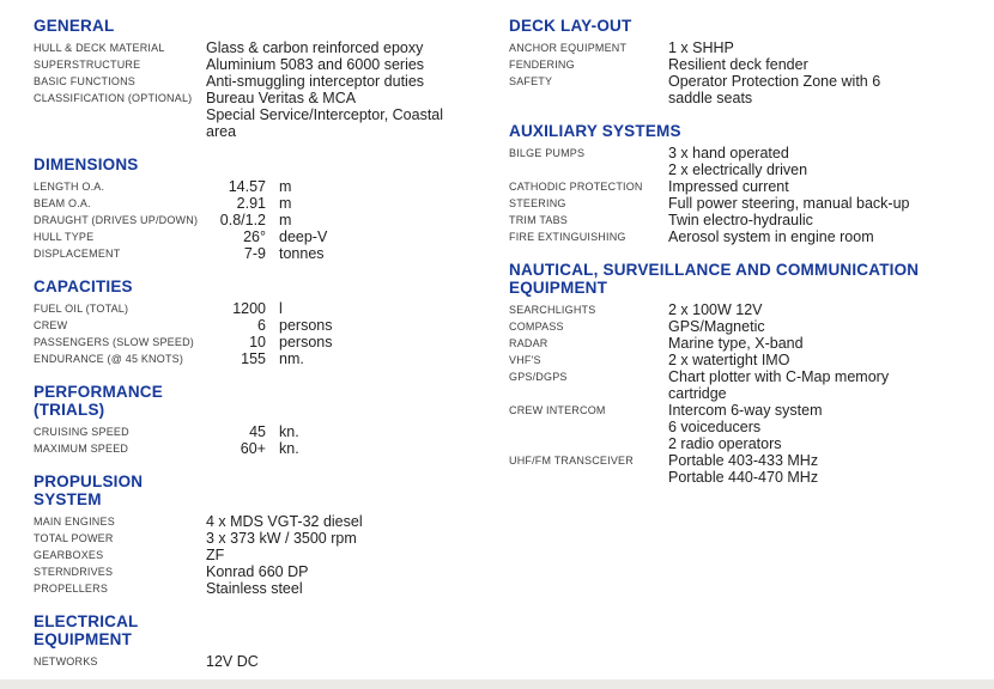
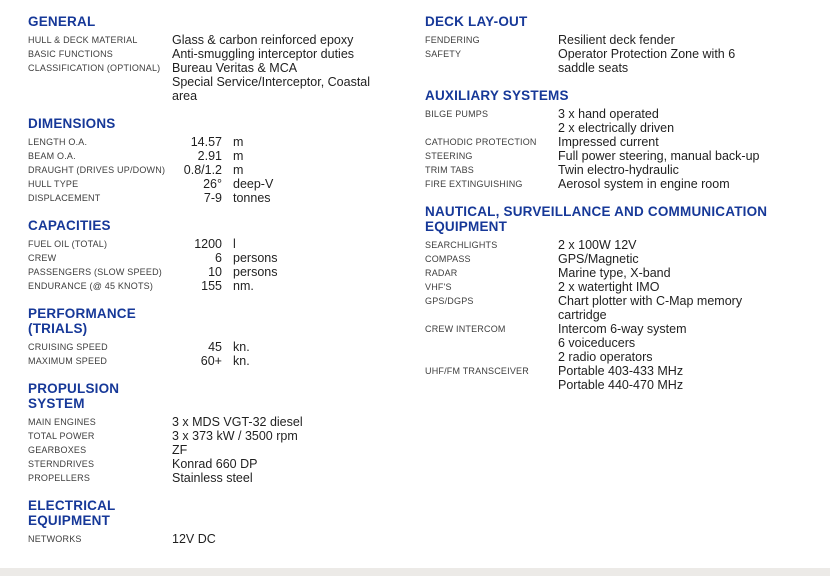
  GENERAL
  HULL & DECK MATERIAL
  Glass & carbon reinforced epoxy
- SUPERSTRUCTURE
- Aluminium 5083 and 6000 series
  BASIC FUNCTIONS
  Anti-smuggling interceptor duties
  CLASSIFICATION (OPTIONAL)
  Bureau Veritas & MCA
  Special Service/Interceptor, Coastal
  area
  DIMENSIONS
  LENGTH O.A.
  14.57
  m
  BEAM O.A.
  2.91
  m
  DRAUGHT (DRIVES UP/DOWN)
  0.8/1.2
  m
  HULL TYPE
  26°
  deep-V
  DISPLACEMENT
  7-9
  tonnes
  CAPACITIES
  FUEL OIL (TOTAL)
  1200
  l
  CREW
  6
  persons
  PASSENGERS (SLOW SPEED)
  10
  persons
  ENDURANCE (@ 45 KNOTS)
  155
  nm.
  PERFORMANCE
  (TRIALS)
  CRUISING SPEED
  45
  kn.
  MAXIMUM SPEED
  60+
  kn.
  PROPULSION
  SYSTEM
  MAIN ENGINES
- 4 x MDS VGT-32 diesel
+ 3 x MDS VGT-32 diesel
  TOTAL POWER
  3 x 373 kW / 3500 rpm
  GEARBOXES
  ZF
  STERNDRIVES
  Konrad 660 DP
  PROPELLERS
  Stainless steel
  ELECTRICAL
  EQUIPMENT
  NETWORKS
  12V DC
  DECK LAY-OUT
- ANCHOR EQUIPMENT
- 1 x SHHP
  FENDERING
  Resilient deck fender
  SAFETY
  Operator Protection Zone with 6
  saddle seats
  AUXILIARY SYSTEMS
  BILGE PUMPS
  3 x hand operated
  2 x electrically driven
  CATHODIC PROTECTION
  Impressed current
  STEERING
  Full power steering, manual back-up
  TRIM TABS
  Twin electro-hydraulic
  FIRE EXTINGUISHING
  Aerosol system in engine room
  NAUTICAL, SURVEILLANCE AND COMMUNICATION
  EQUIPMENT
  SEARCHLIGHTS
  2 x 100W 12V
  COMPASS
  GPS/Magnetic
  RADAR
  Marine type, X-band
  VHF'S
  2 x watertight IMO
  GPS/DGPS
  Chart plotter with C-Map memory
  cartridge
  CREW INTERCOM
  Intercom 6-way system
  6 voiceducers
  2 radio operators
  UHF/FM TRANSCEIVER
  Portable 403-433 MHz
  Portable 440-470 MHz
